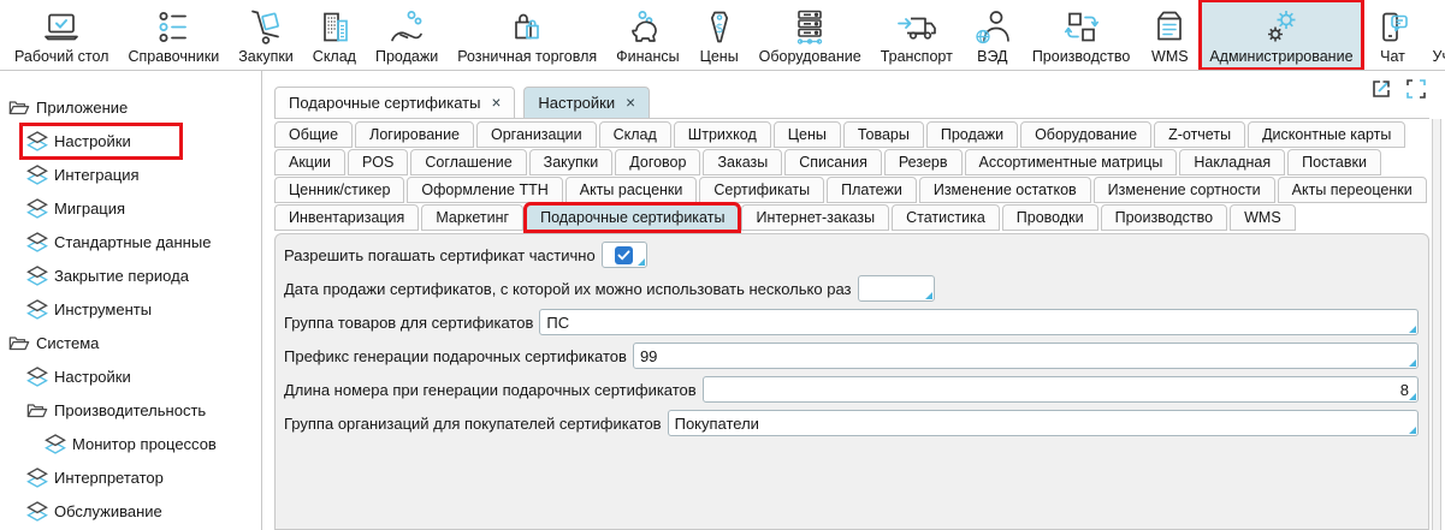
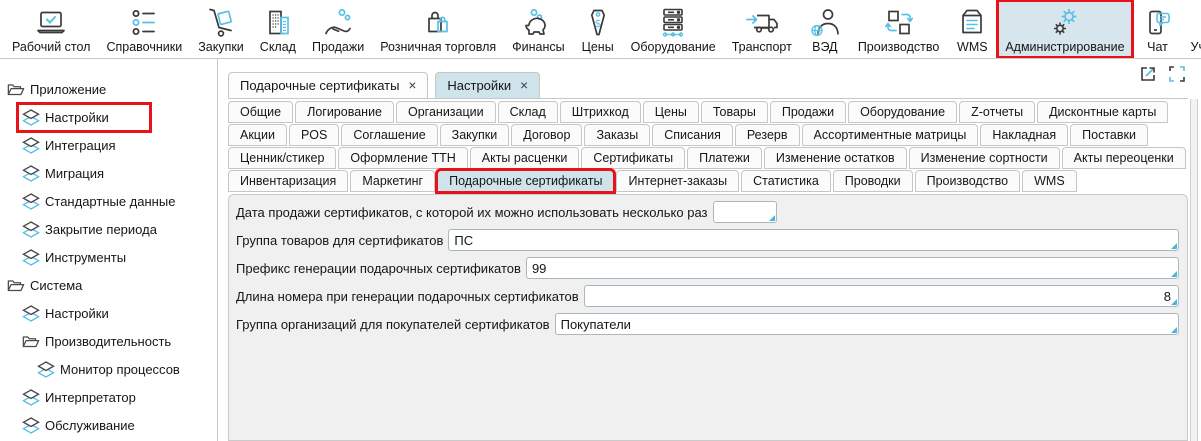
  Рабочий стол
  Справочники
  Закупки
  Склад
  Продажи
  Розничная торговля
  Финансы
  $
  Цены
  Оборудование
  Транспорт
  ВЭД
  Производство
  WMS
  Администрирование
  Чат
  Приложение
  Настройки
  Интеграция
  Миграция
  Стандартные данные
  Закрытие периода
  Инструменты
  Система
  Настройки
  Производительность
  Монитор процессов
  Интерпретатор
  Обслуживание
  Подарочные сертификаты
  ×
  Настройки
  ×
  Общие
  Логирование
  Организации
  Склад
  Штрихкод
  Цены
  Товары
  Продажи
  Оборудование
  Z-отчеты
  Дисконтные карты
  Акции
  POS
  Соглашение
  Закупки
  Договор
  Заказы
  Списания
  Резерв
  Ассортиментные матрицы
  Накладная
  Поставки
  Ценник/стикер
  Оформление ТТН
  Акты расценки
  Сертификаты
  Платежи
  Изменение остатков
  Изменение сортности
  Акты переоценки
  Инвентаризация
  Маркетинг
  Подарочные сертификаты
  Интернет-заказы
  Статистика
  Проводки
  Производство
  WMS
- Разрешить погашать сертификат частично
  Дата продажи сертификатов, с которой их можно использовать несколько раз
  Группа товаров для сертификатов
  ПС
  Префикс генерации подарочных сертификатов
  99
  Длина номера при генерации подарочных сертификатов
  8
  Группа организаций для покупателей сертификатов
  Покупатели
